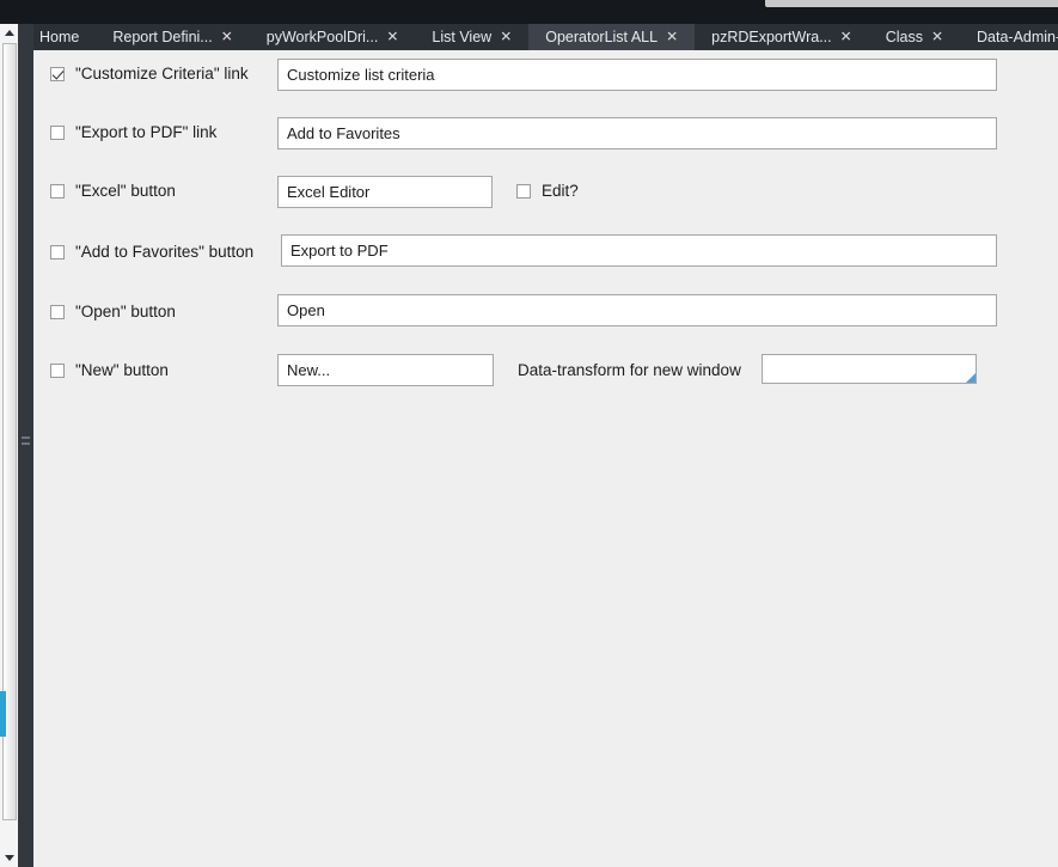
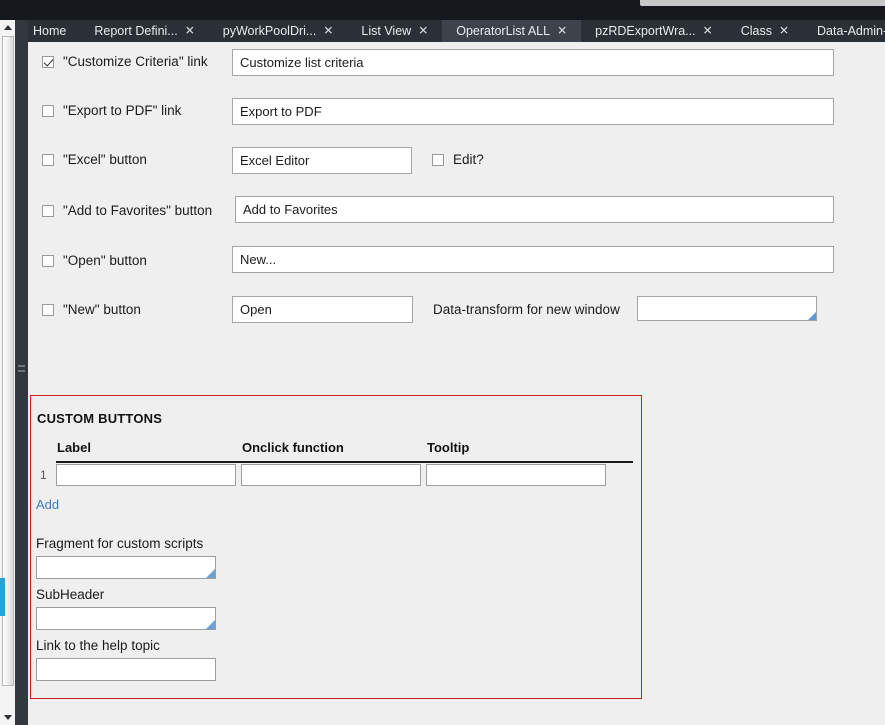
  Home
  Report Defini...
  ✕
  pyWorkPoolDri...
  ✕
  List View
  ✕
  OperatorList ALL
  ✕
  pzRDExportWra...
  ✕
  Class
  ✕
  "Customize Criteria" link
  Customize list criteria
  "Export to PDF" link
- Add to Favorites
+ Export to PDF
  "Excel" button
  Excel Editor
  Edit?
  "Add to Favorites" button
- Export to PDF
+ Add to Favorites
  "Open" button
- Open
+ New...
  "New" button
- New...
+ Open
  Data-transform for new window
+ CUSTOM BUTTONS
+ Label
+ Onclick function
+ Tooltip
+ 1
+ Add
+ Fragment for custom scripts
+ SubHeader
+ Link to the help topic
